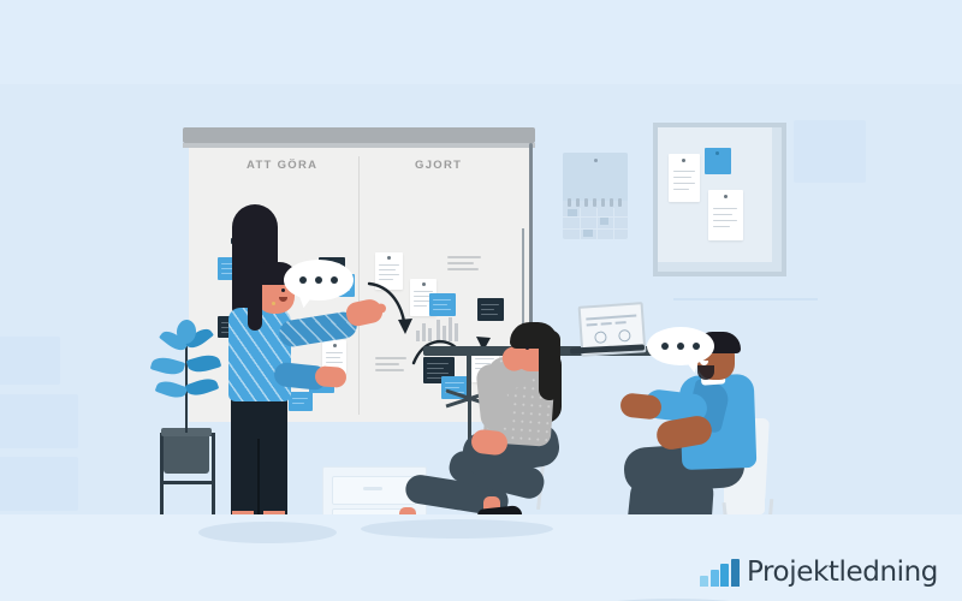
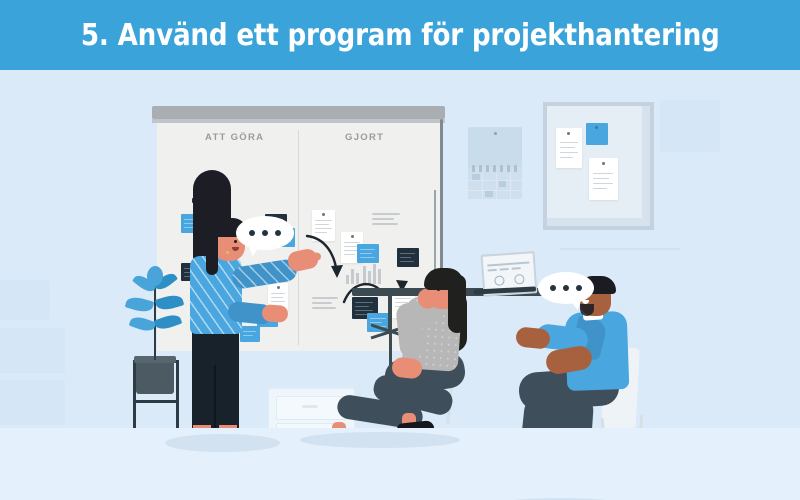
+ 5. Använd ett program för projekthantering
  ATT GÖRA
  GJORT
- Projektledning
